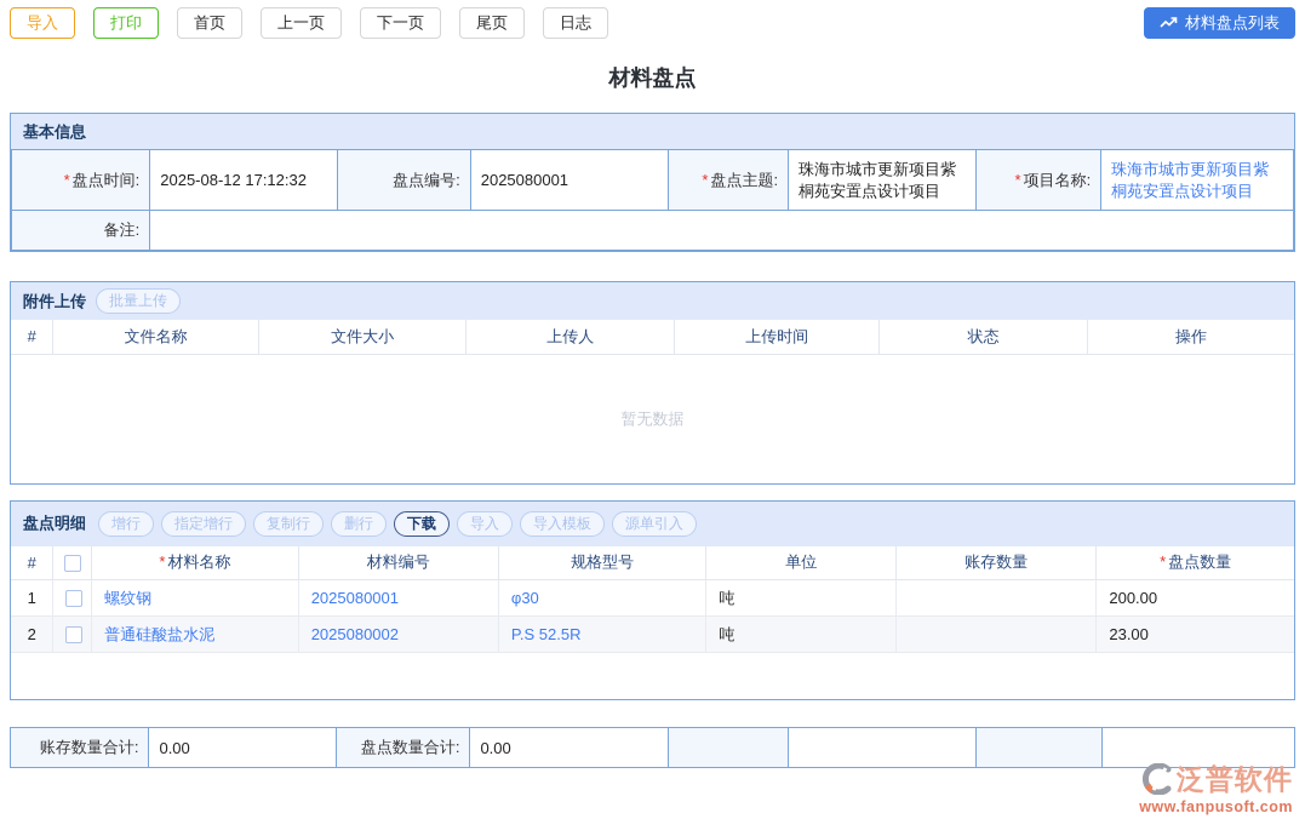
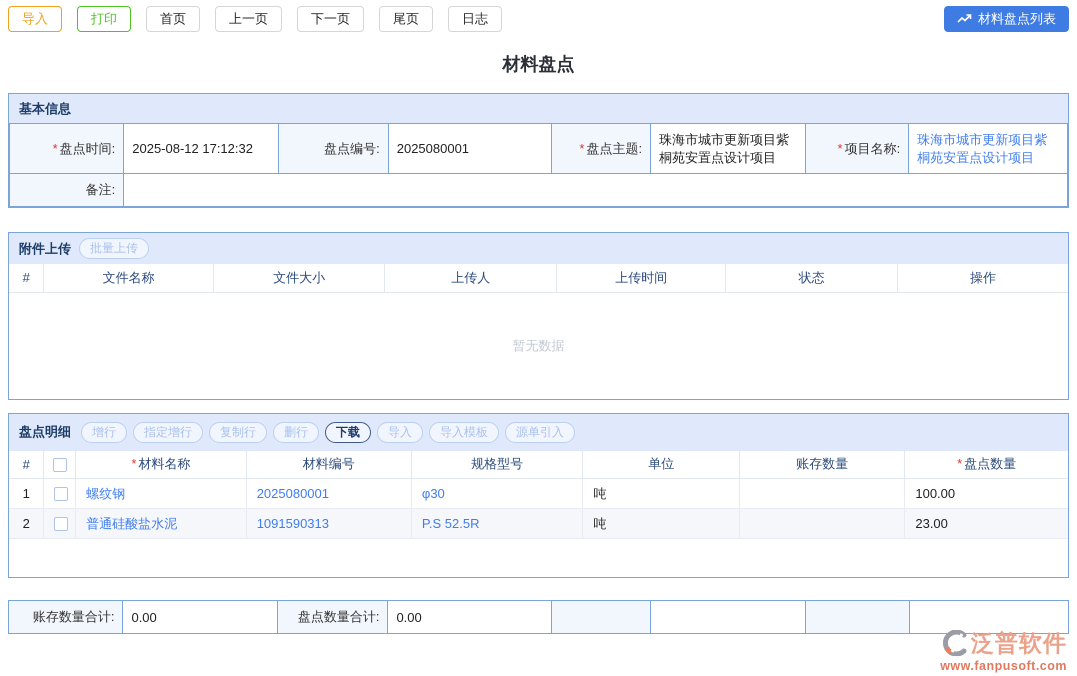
  导入
  打印
  首页
  上一页
  下一页
  尾页
  日志
  材料盘点列表
  材料盘点
  基本信息
  * 盘点时间:	2025-08-12 17:12:32	盘点编号:	2025080001	* 盘点主题:	珠海市城市更新项目紫桐苑安置点设计项目	* 项目名称:	珠海市城市更新项目紫桐苑安置点设计项目
  备注:
  附件上传
  批量上传
  #	文件名称	文件大小	上传人	上传时间	状态	操作
  暂无数据
  盘点明细
  增行
  指定增行
  复制行
  删行
  下载
  导入
  导入模板
  源单引入
  #		* 材料名称	材料编号	规格型号	单位	账存数量	* 盘点数量
- 1		螺纹钢	2025080001	φ30	吨		200.00
+ 1		螺纹钢	2025080001	φ30	吨		100.00
- 2		普通硅酸盐水泥	2025080002	P.S 52.5R	吨		23.00
+ 2		普通硅酸盐水泥	1091590313	P.S 52.5R	吨		23.00
  账存数量合计:	0.00	盘点数量合计:	0.00
  泛普软件
  www.fanpusoft.com
